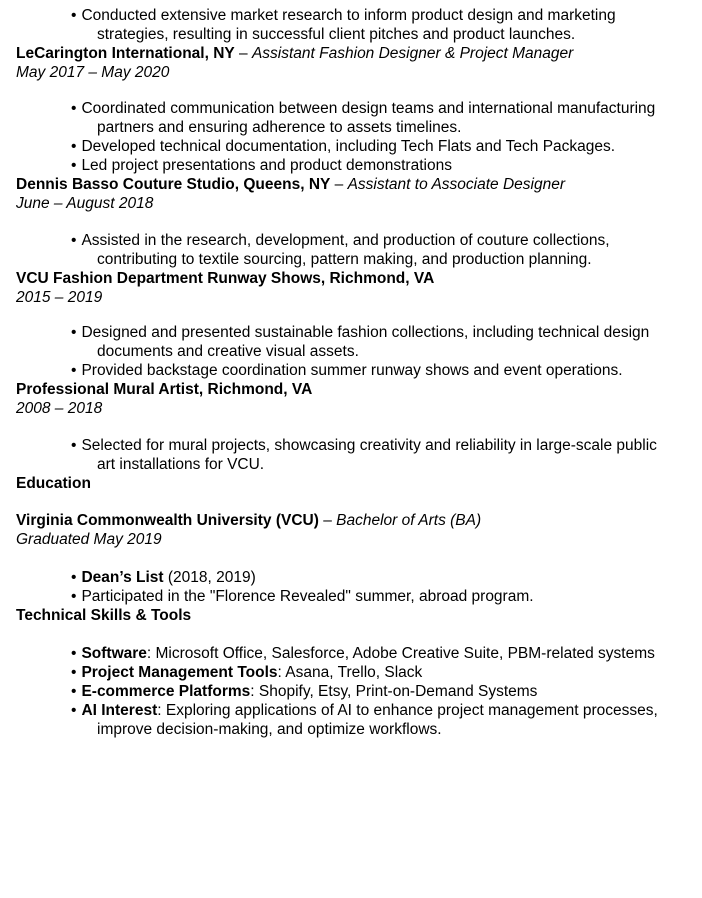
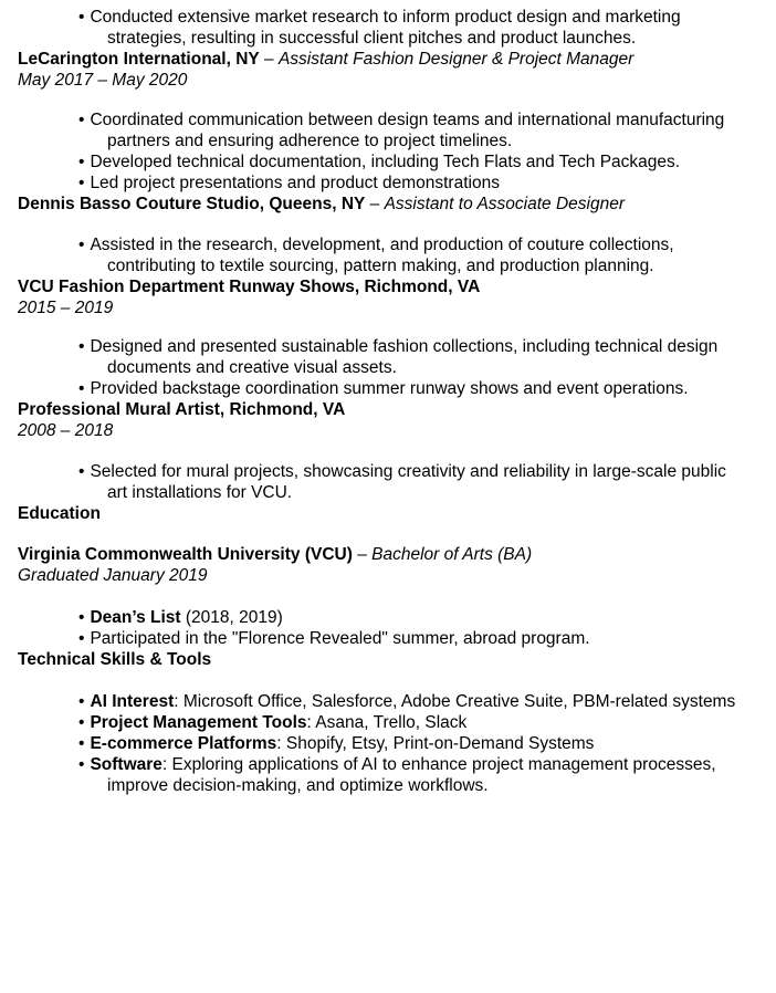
  Conducted extensive market research to inform product design and marketing strategies, resulting in successful client pitches and product launches.
  LeCarington International, NY – Assistant Fashion Designer & Project Manager
  May 2017 – May 2020
- Coordinated communication between design teams and international manufacturing partners and ensuring adherence to assets timelines.
+ Coordinated communication between design teams and international manufacturing partners and ensuring adherence to project timelines.
  Developed technical documentation, including Tech Flats and Tech Packages.
  Led project presentations and product demonstrations
  Dennis Basso Couture Studio, Queens, NY – Assistant to Associate Designer
- June – August 2018
  Assisted in the research, development, and production of couture collections, contributing to textile sourcing, pattern making, and production planning.
  VCU Fashion Department Runway Shows, Richmond, VA
  2015 – 2019
  Designed and presented sustainable fashion collections, including technical design documents and creative visual assets.
  Provided backstage coordination summer runway shows and event operations.
  Professional Mural Artist, Richmond, VA
  2008 – 2018
  Selected for mural projects, showcasing creativity and reliability in large-scale public art installations for VCU.
  Education
  Virginia Commonwealth University (VCU) – Bachelor of Arts (BA)
- Graduated May 2019
+ Graduated January 2019
  Dean’s List (2018, 2019)
  Participated in the "Florence Revealed" summer, abroad program.
  Technical Skills & Tools
- Software: Microsoft Office, Salesforce, Adobe Creative Suite, PBM-related systems
+ AI Interest: Microsoft Office, Salesforce, Adobe Creative Suite, PBM-related systems
  Project Management Tools: Asana, Trello, Slack
  E-commerce Platforms: Shopify, Etsy, Print-on-Demand Systems
- AI Interest: Exploring applications of AI to enhance project management processes, improve decision-making, and optimize workflows.
+ Software: Exploring applications of AI to enhance project management processes, improve decision-making, and optimize workflows.
